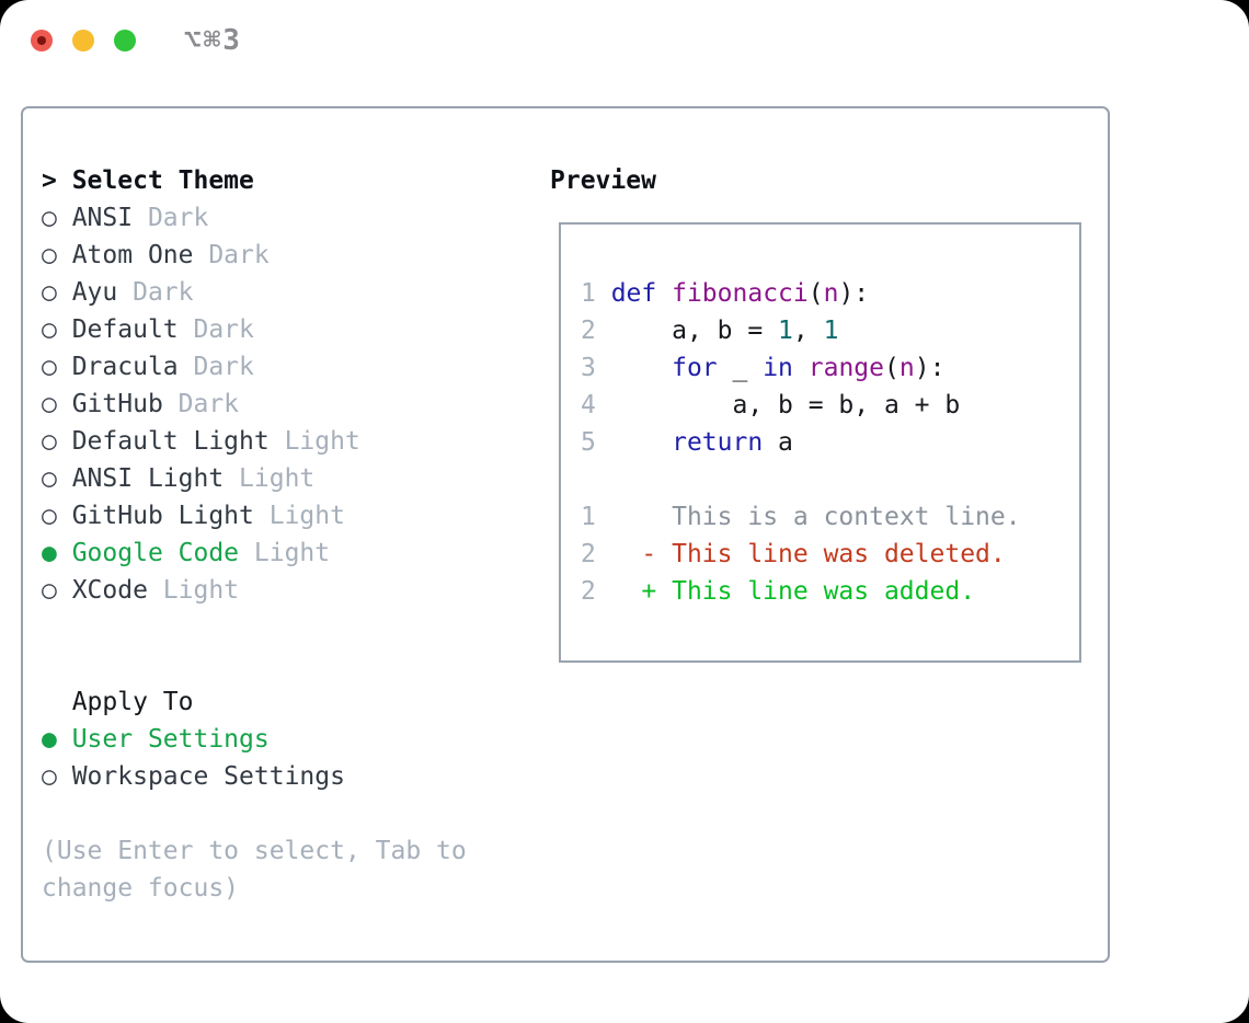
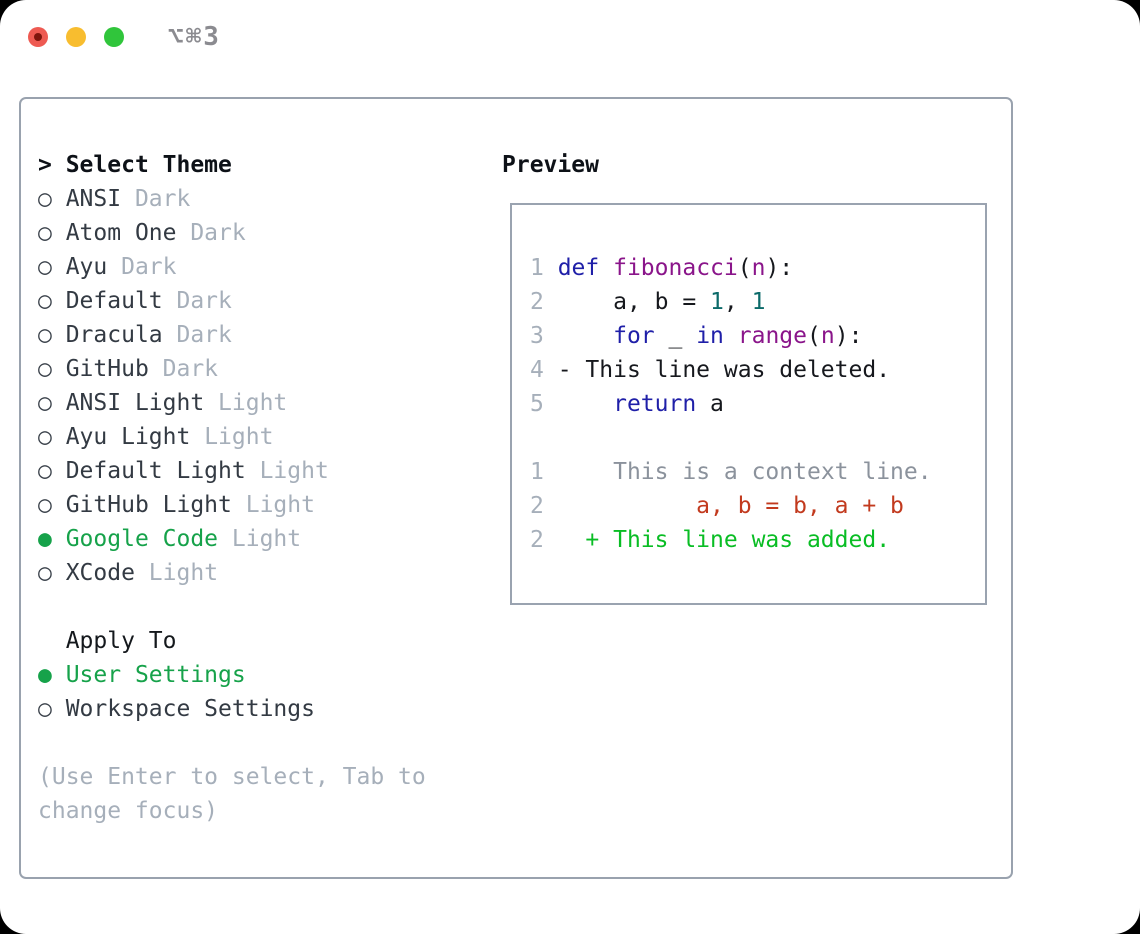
  ⌥⌘3
  > Select Theme
  ○ ANSI Dark
  ○ Atom One Dark
  ○ Ayu Dark
  ○ Default Dark
  ○ Dracula Dark
  ○ GitHub Dark
- ○ Default Light Light
+ ○ ANSI Light Light
+ ○ Ayu Light Light
- ○ ANSI Light Light
+ ○ Default Light Light
  ○ GitHub Light Light
  ● Google Code Light
  ○ XCode Light
  Apply To
  ● User Settings
  ○ Workspace Settings
  (Use Enter to select, Tab to
  change focus)
  Preview
  1 def fibonacci(n):
  2 a, b = 1, 1
  3 for _ in range(n):
- 4 a, b = b, a + b
+ 4 - This line was deleted.
  5 return a
  1 This is a context line.
- 2 - This line was deleted.
+ 2 a, b = b, a + b
  2 + This line was added.
